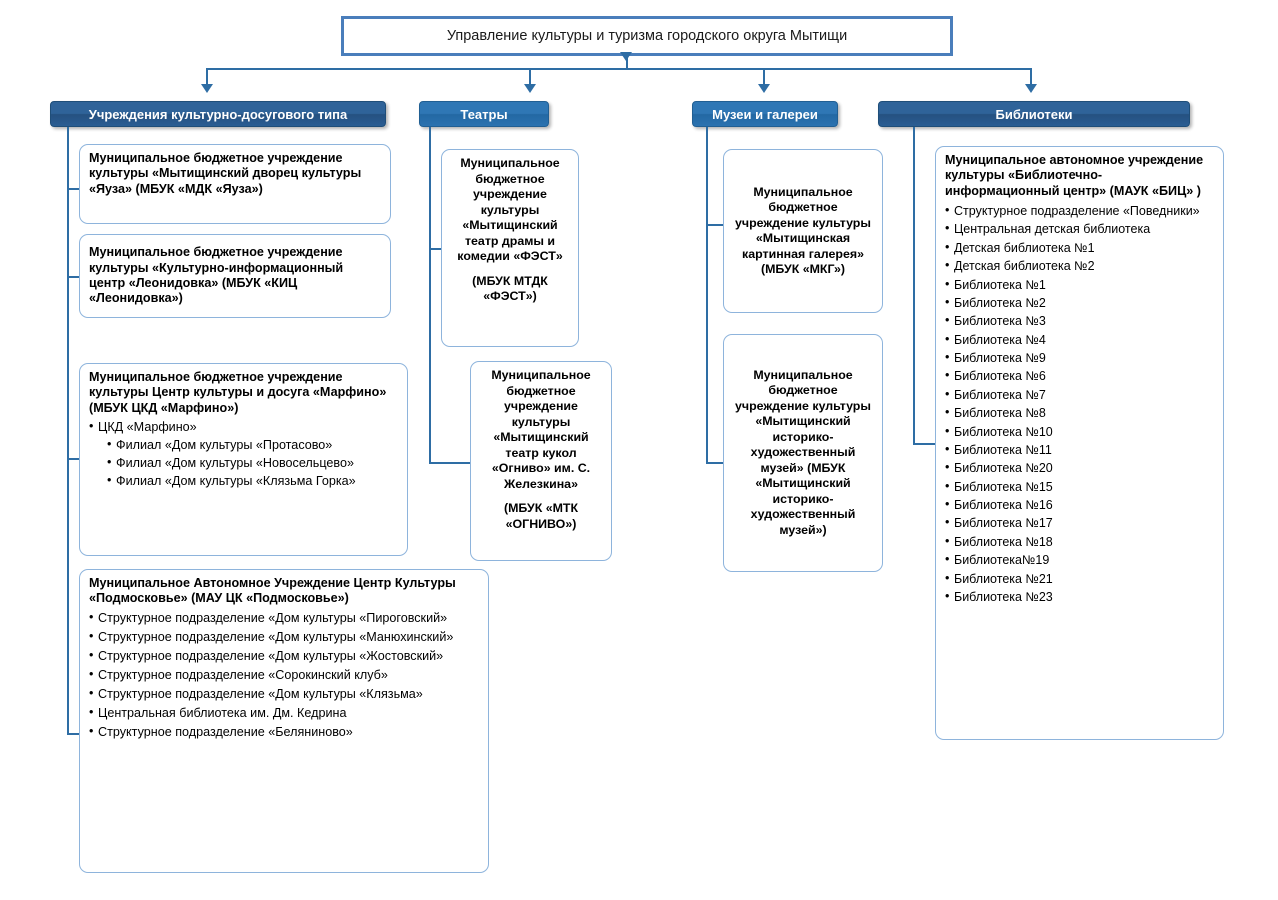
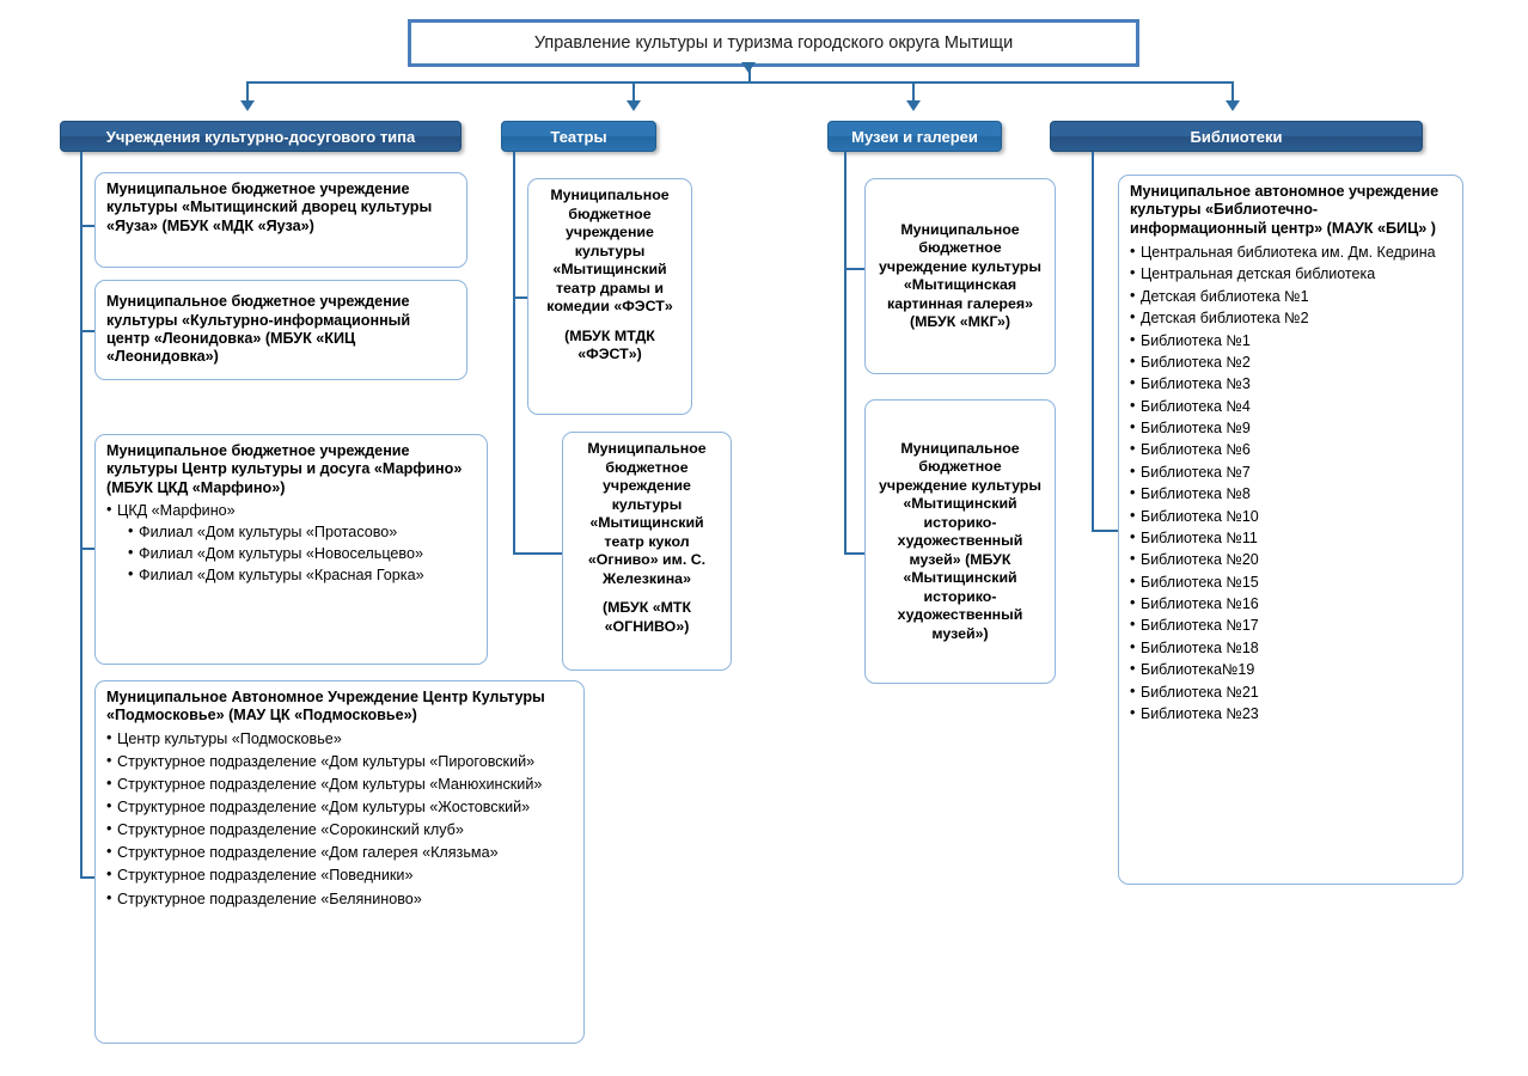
  Управление культуры и туризма городского округа Мытищи
  Учреждения культурно-досугового типа
  Театры
  Музеи и галереи
  Библиотеки
  Муниципальное бюджетное учреждение культуры «Мытищинский дворец культуры «Яуза» (МБУК «МДК «Яуза»)
  Муниципальное бюджетное учреждение культуры «Культурно-информационный центр «Леонидовка» (МБУК «КИЦ «Леонидовка»)
  Муниципальное бюджетное учреждение культуры Центр культуры и досуга «Марфино» (МБУК ЦКД «Марфино»)
  ЦКД «Марфино»
  Филиал «Дом культуры «Протасово»
  Филиал «Дом культуры «Новосельцево»
- Филиал «Дом культуры «Клязьма Горка»
+ Филиал «Дом культуры «Красная Горка»
  Муниципальное Автономное Учреждение Центр Культуры «Подмосковье» (МАУ ЦК «Подмосковье»)
+ Центр культуры «Подмосковье»
  Структурное подразделение «Дом культуры «Пироговский»
  Структурное подразделение «Дом культуры «Манюхинский»
  Структурное подразделение «Дом культуры «Жостовский»
  Структурное подразделение «Сорокинский клуб»
- Структурное подразделение «Дом культуры «Клязьма»
+ Структурное подразделение «Дом галерея «Клязьма»
- Центральная библиотека им. Дм. Кедрина
+ Структурное подразделение «Поведники»
  Структурное подразделение «Беляниново»
  Муниципальное бюджетное учреждение культуры «Мытищинский театр драмы и комедии «ФЭСТ»
  (МБУК МТДК «ФЭСТ»)
  Муниципальное бюджетное учреждение культуры «Мытищинский театр кукол «Огниво» им. С. Железкина»
  (МБУК «МТК «ОГНИВО»)
  Муниципальное бюджетное учреждение культуры «Мытищинская картинная галерея» (МБУК «МКГ»)
  Муниципальное бюджетное учреждение культуры «Мытищинский историко-художественный музей» (МБУК «Мытищинский историко-художественный музей»)
  Муниципальное автономное учреждение культуры «Библиотечно-информационный центр» (МАУК «БИЦ» )
- Структурное подразделение «Поведники»
+ Центральная библиотека им. Дм. Кедрина
  Центральная детская библиотека
  Детская библиотека №1
  Детская библиотека №2
  Библиотека №1
  Библиотека №2
  Библиотека №3
  Библиотека №4
  Библиотека №9
  Библиотека №6
  Библиотека №7
  Библиотека №8
  Библиотека №10
  Библиотека №11
  Библиотека №20
  Библиотека №15
  Библиотека №16
  Библиотека №17
  Библиотека №18
  Библиотека№19
  Библиотека №21
  Библиотека №23
